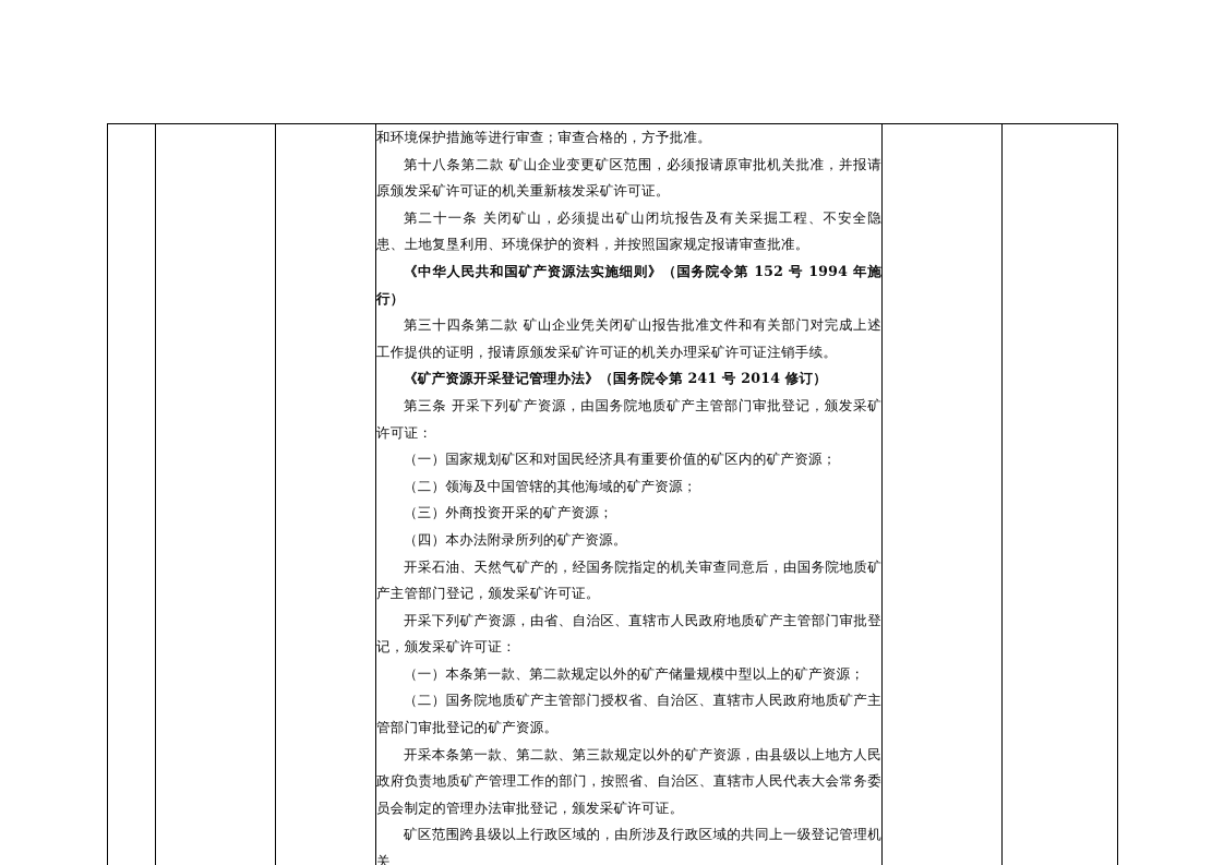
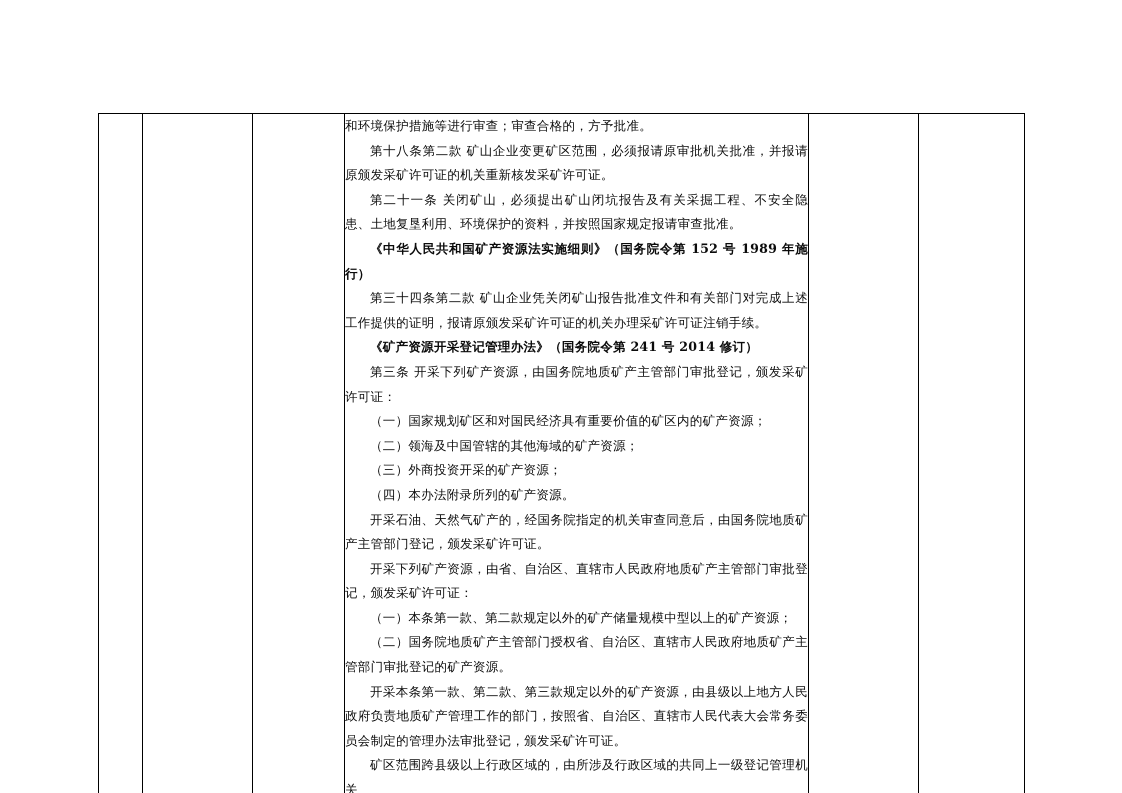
- 			和环境保护措施等进行审查；审查合格的，方予批准。 第十八条第二款 矿山企业变更矿区范围，必须报请原审批机关批准，并报请原颁发采矿许可证的机关重新核发采矿许可证。 第二十一条 关闭矿山，必须提出矿山闭坑报告及有关采掘工程、不安全隐患、土地复垦利用、环境保护的资料，并按照国家规定报请审查批准。 《中华人民共和国矿产资源法实施细则》（国务院令第 152 号 1994 年施行） 第三十四条第二款 矿山企业凭关闭矿山报告批准文件和有关部门对完成上述工作提供的证明，报请原颁发采矿许可证的机关办理采矿许可证注销手续。 《矿产资源开采登记管理办法》（国务院令第 241 号 2014 修订） 第三条 开采下列矿产资源，由国务院地质矿产主管部门审批登记，颁发采矿许可证： （一）国家规划矿区和对国民经济具有重要价值的矿区内的矿产资源； （二）领海及中国管辖的其他海域的矿产资源； （三）外商投资开采的矿产资源； （四）本办法附录所列的矿产资源。 开采石油、天然气矿产的，经国务院指定的机关审查同意后，由国务院地质矿产主管部门登记，颁发采矿许可证。 开采下列矿产资源，由省、自治区、直辖市人民政府地质矿产主管部门审批登记，颁发采矿许可证： （一）本条第一款、第二款规定以外的矿产储量规模中型以上的矿产资源； （二）国务院地质矿产主管部门授权省、自治区、直辖市人民政府地质矿产主管部门审批登记的矿产资源。 开采本条第一款、第二款、第三款规定以外的矿产资源，由县级以上地方人民政府负责地质矿产管理工作的部门，按照省、自治区、直辖市人民代表大会常务委员会制定的管理办法审批登记，颁发采矿许可证。 矿区范围跨县级以上行政区域的，由所涉及行政区域的共同上一级登记管理机关
+ 			和环境保护措施等进行审查；审查合格的，方予批准。 第十八条第二款 矿山企业变更矿区范围，必须报请原审批机关批准，并报请原颁发采矿许可证的机关重新核发采矿许可证。 第二十一条 关闭矿山，必须提出矿山闭坑报告及有关采掘工程、不安全隐患、土地复垦利用、环境保护的资料，并按照国家规定报请审查批准。 《中华人民共和国矿产资源法实施细则》（国务院令第 152 号 1989 年施行） 第三十四条第二款 矿山企业凭关闭矿山报告批准文件和有关部门对完成上述工作提供的证明，报请原颁发采矿许可证的机关办理采矿许可证注销手续。 《矿产资源开采登记管理办法》（国务院令第 241 号 2014 修订） 第三条 开采下列矿产资源，由国务院地质矿产主管部门审批登记，颁发采矿许可证： （一）国家规划矿区和对国民经济具有重要价值的矿区内的矿产资源； （二）领海及中国管辖的其他海域的矿产资源； （三）外商投资开采的矿产资源； （四）本办法附录所列的矿产资源。 开采石油、天然气矿产的，经国务院指定的机关审查同意后，由国务院地质矿产主管部门登记，颁发采矿许可证。 开采下列矿产资源，由省、自治区、直辖市人民政府地质矿产主管部门审批登记，颁发采矿许可证： （一）本条第一款、第二款规定以外的矿产储量规模中型以上的矿产资源； （二）国务院地质矿产主管部门授权省、自治区、直辖市人民政府地质矿产主管部门审批登记的矿产资源。 开采本条第一款、第二款、第三款规定以外的矿产资源，由县级以上地方人民政府负责地质矿产管理工作的部门，按照省、自治区、直辖市人民代表大会常务委员会制定的管理办法审批登记，颁发采矿许可证。 矿区范围跨县级以上行政区域的，由所涉及行政区域的共同上一级登记管理机关
